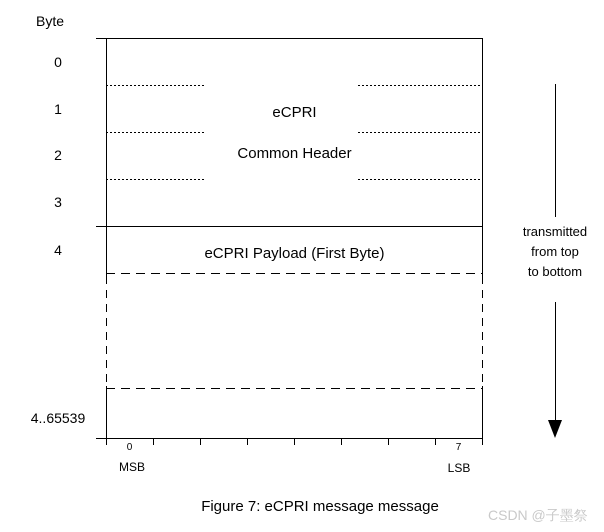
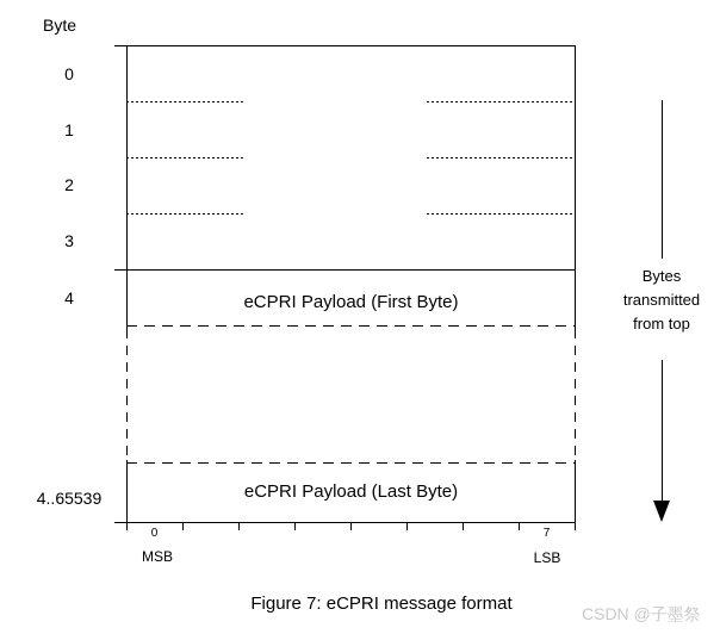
  Byte
  0
  1
  2
  3
  4
  4..65539
- eCPRI
- Common Header
  eCPRI Payload (First Byte)
+ eCPRI Payload (Last Byte)
  0
  7
  MSB
  LSB
+ Bytes
  transmitted
  from top
- to bottom
- Figure 7: eCPRI message message
+ Figure 7: eCPRI message format
  CSDN @子墨祭
